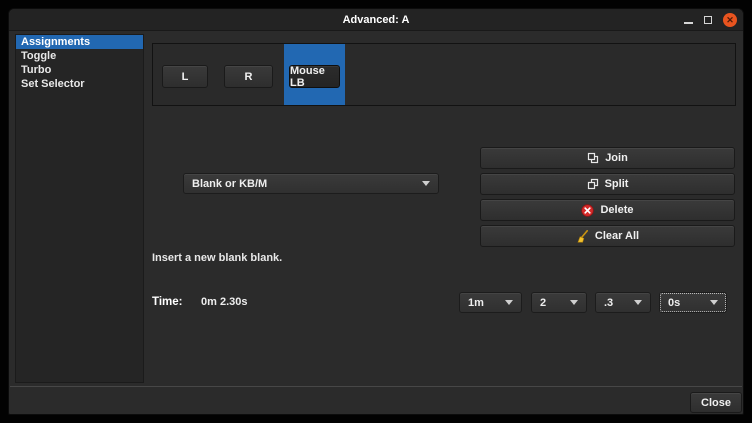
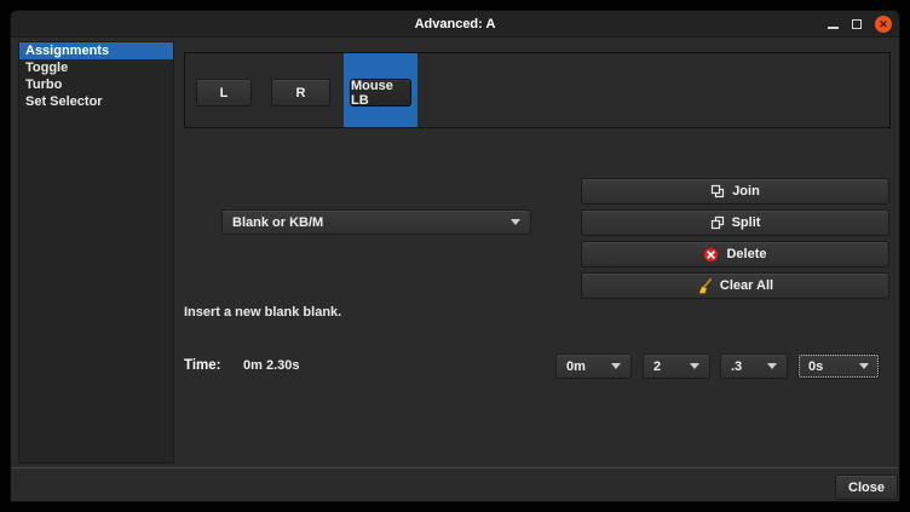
  Advanced: A
  ✕
  Assignments
  Toggle
  Turbo
  Set Selector
  L
  R
  Mouse LB
  Blank or KB/M
  Join
  Split
  Delete
  Clear All
  Insert a new blank blank.
  Time:
  0m 2.30s
- 1m
+ 0m
  2
  .3
  0s
  Close
